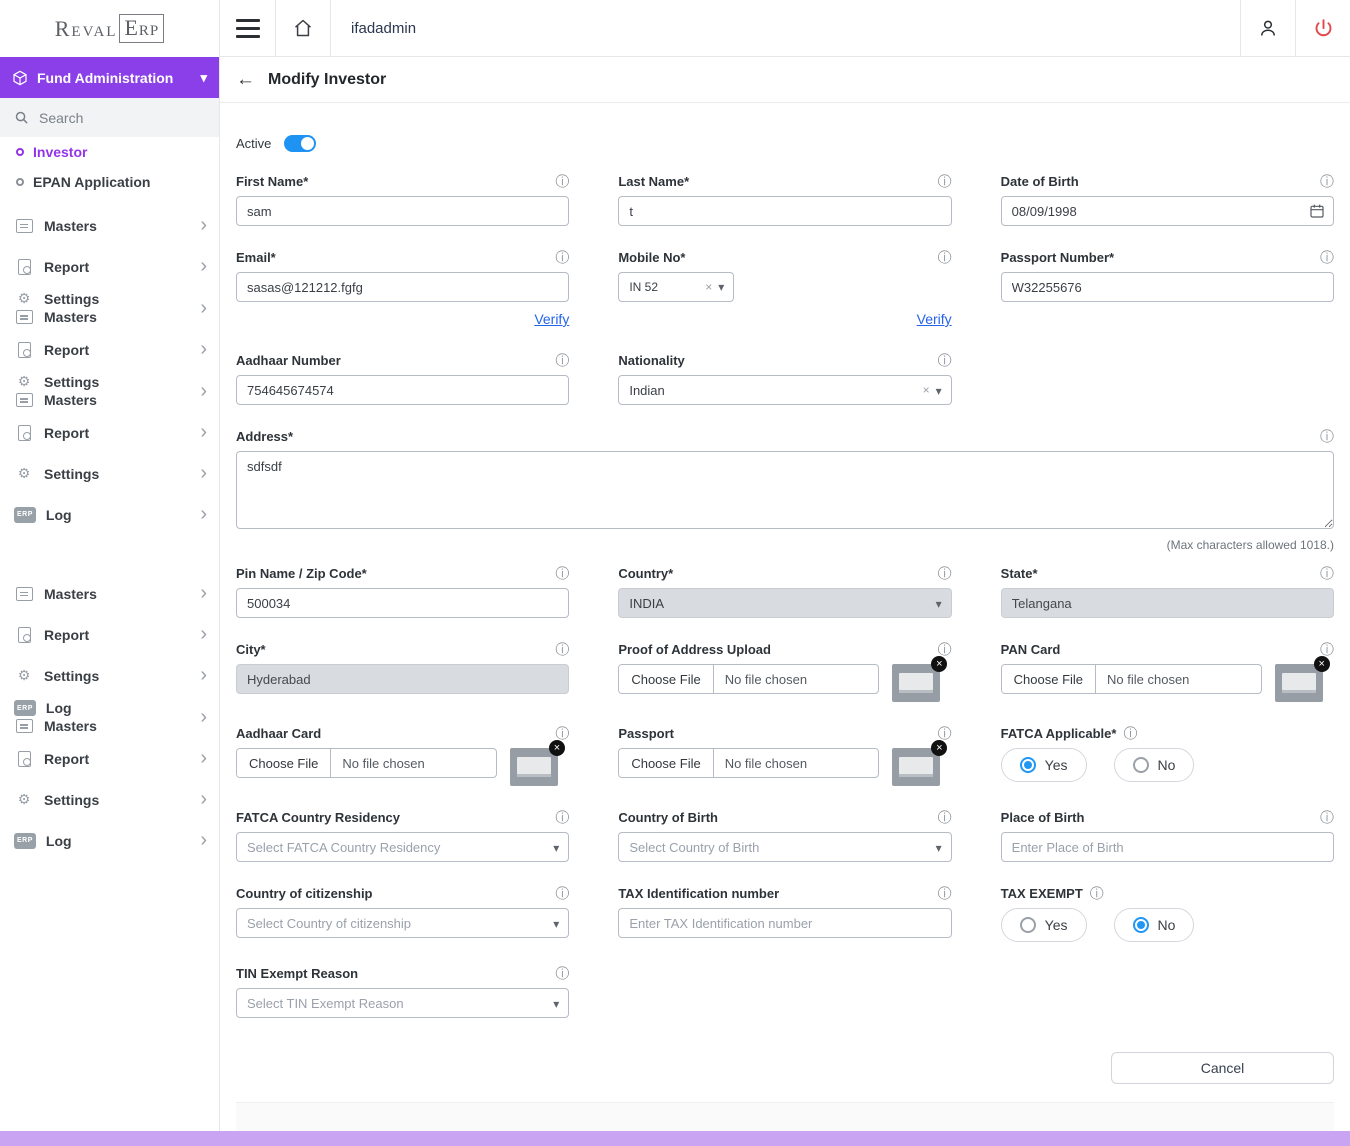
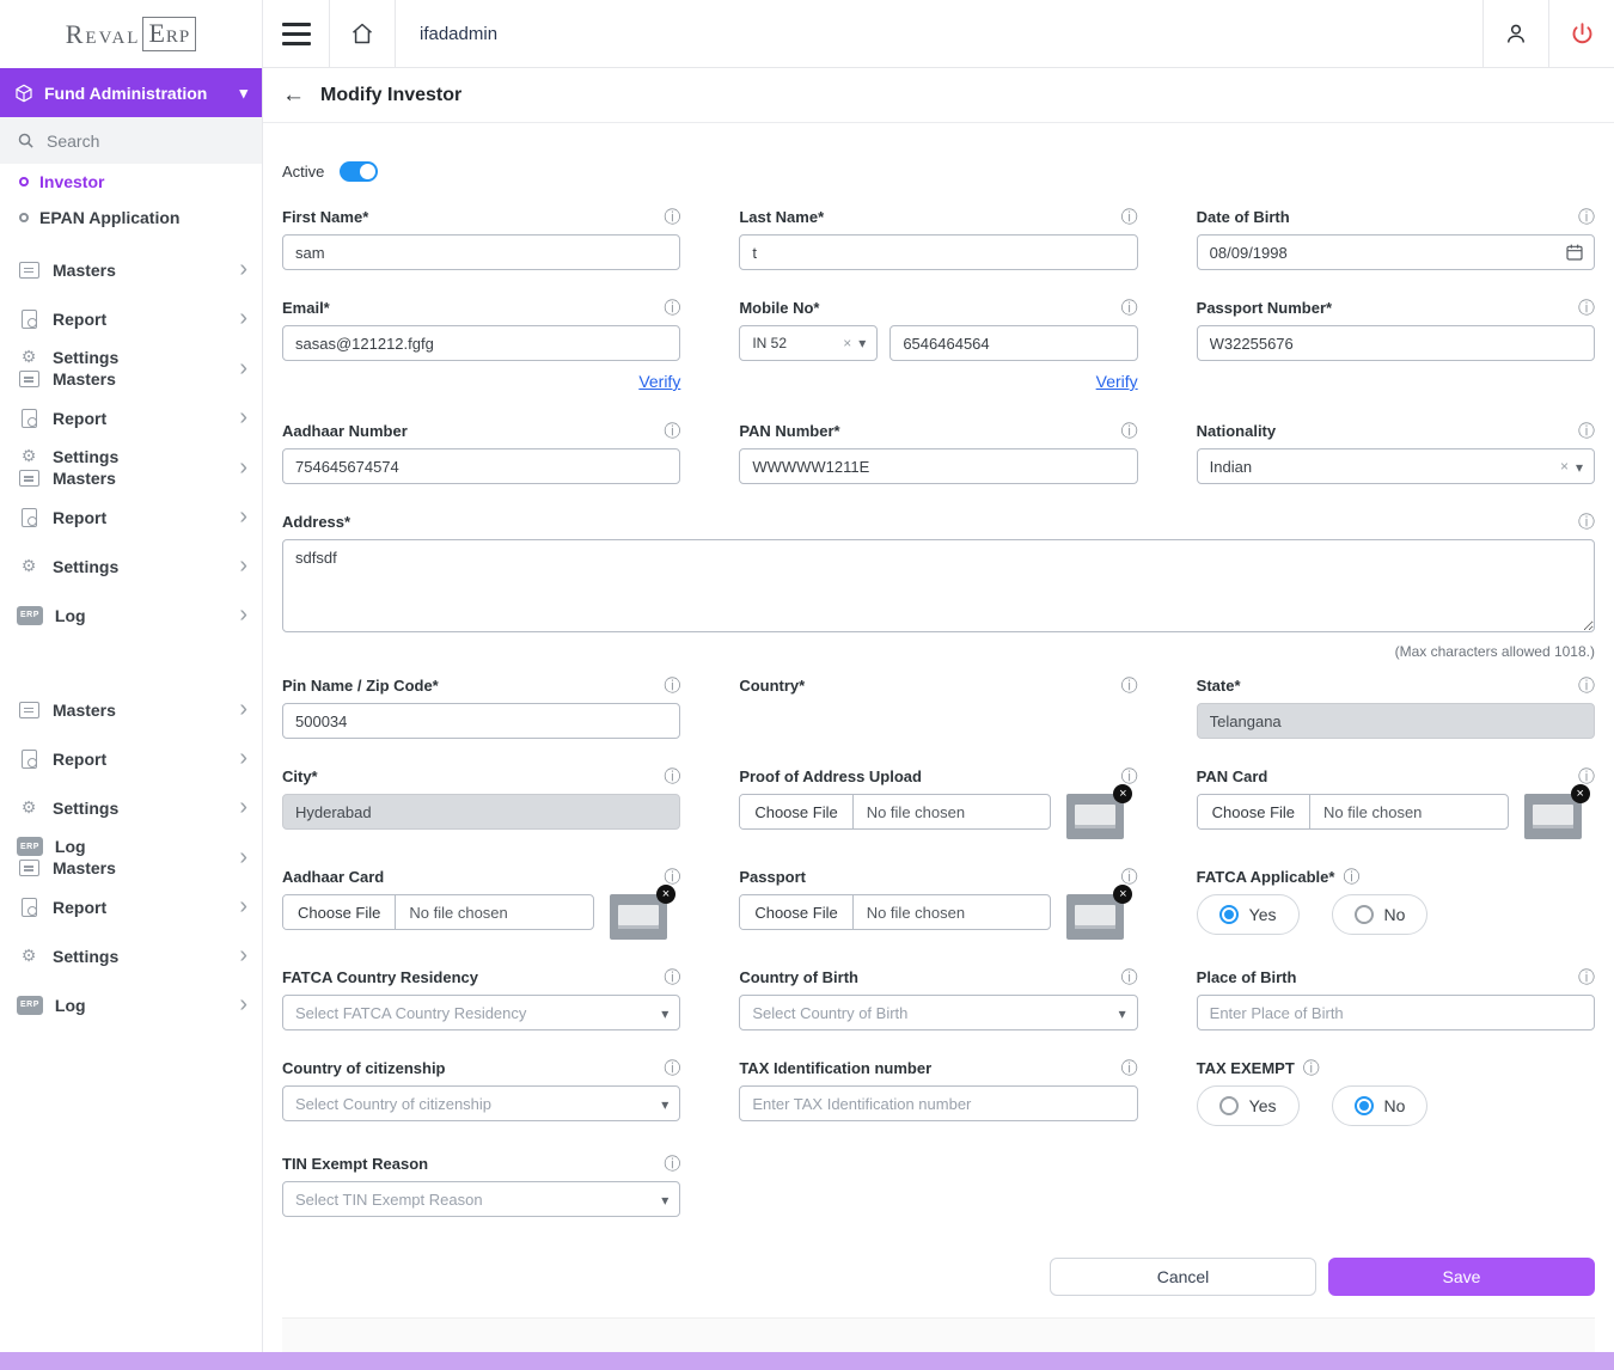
  Reval
  Erp
  Fund Administration
  Search
  Investor
  EPAN Application
  Masters
  Report
  Settings
  Masters
  Report
  Settings
  Masters
  Report
  Settings
  Log
  Masters
  Report
  Settings
  Log
  Masters
  Report
  Settings
  Log
  ifadadmin
  Modify Investor
  Active
  First Name*
  sam
  Last Name*
  t
  Date of Birth
  08/09/1998
  Email*
  sasas@121212.fgfg
  Verify
  Mobile No*
  IN 52
+ 6546464564
  Verify
  Passport Number*
  W32255676
  Aadhaar Number
  754645674574
+ PAN Number*
+ WWWWW1211E
  Nationality
  Indian
  Address*
  sdfsdf
  (Max characters allowed 1018.)
  Pin Name / Zip Code*
  500034
  Country*
- INDIA
  State*
  Telangana
  City*
  Hyderabad
  Proof of Address Upload
  Choose File
  No file chosen
  PAN Card
  Choose File
  No file chosen
  Aadhaar Card
  Choose File
  No file chosen
  Passport
  Choose File
  No file chosen
  FATCA Applicable*
  Yes
  No
  FATCA Country Residency
  Select FATCA Country Residency
  Country of Birth
  Select Country of Birth
  Place of Birth
  Enter Place of Birth
  Country of citizenship
  Select Country of citizenship
  TAX Identification number
  Enter TAX Identification number
  TAX EXEMPT
  Yes
  No
  TIN Exempt Reason
  Select TIN Exempt Reason
  Cancel
+ Save
